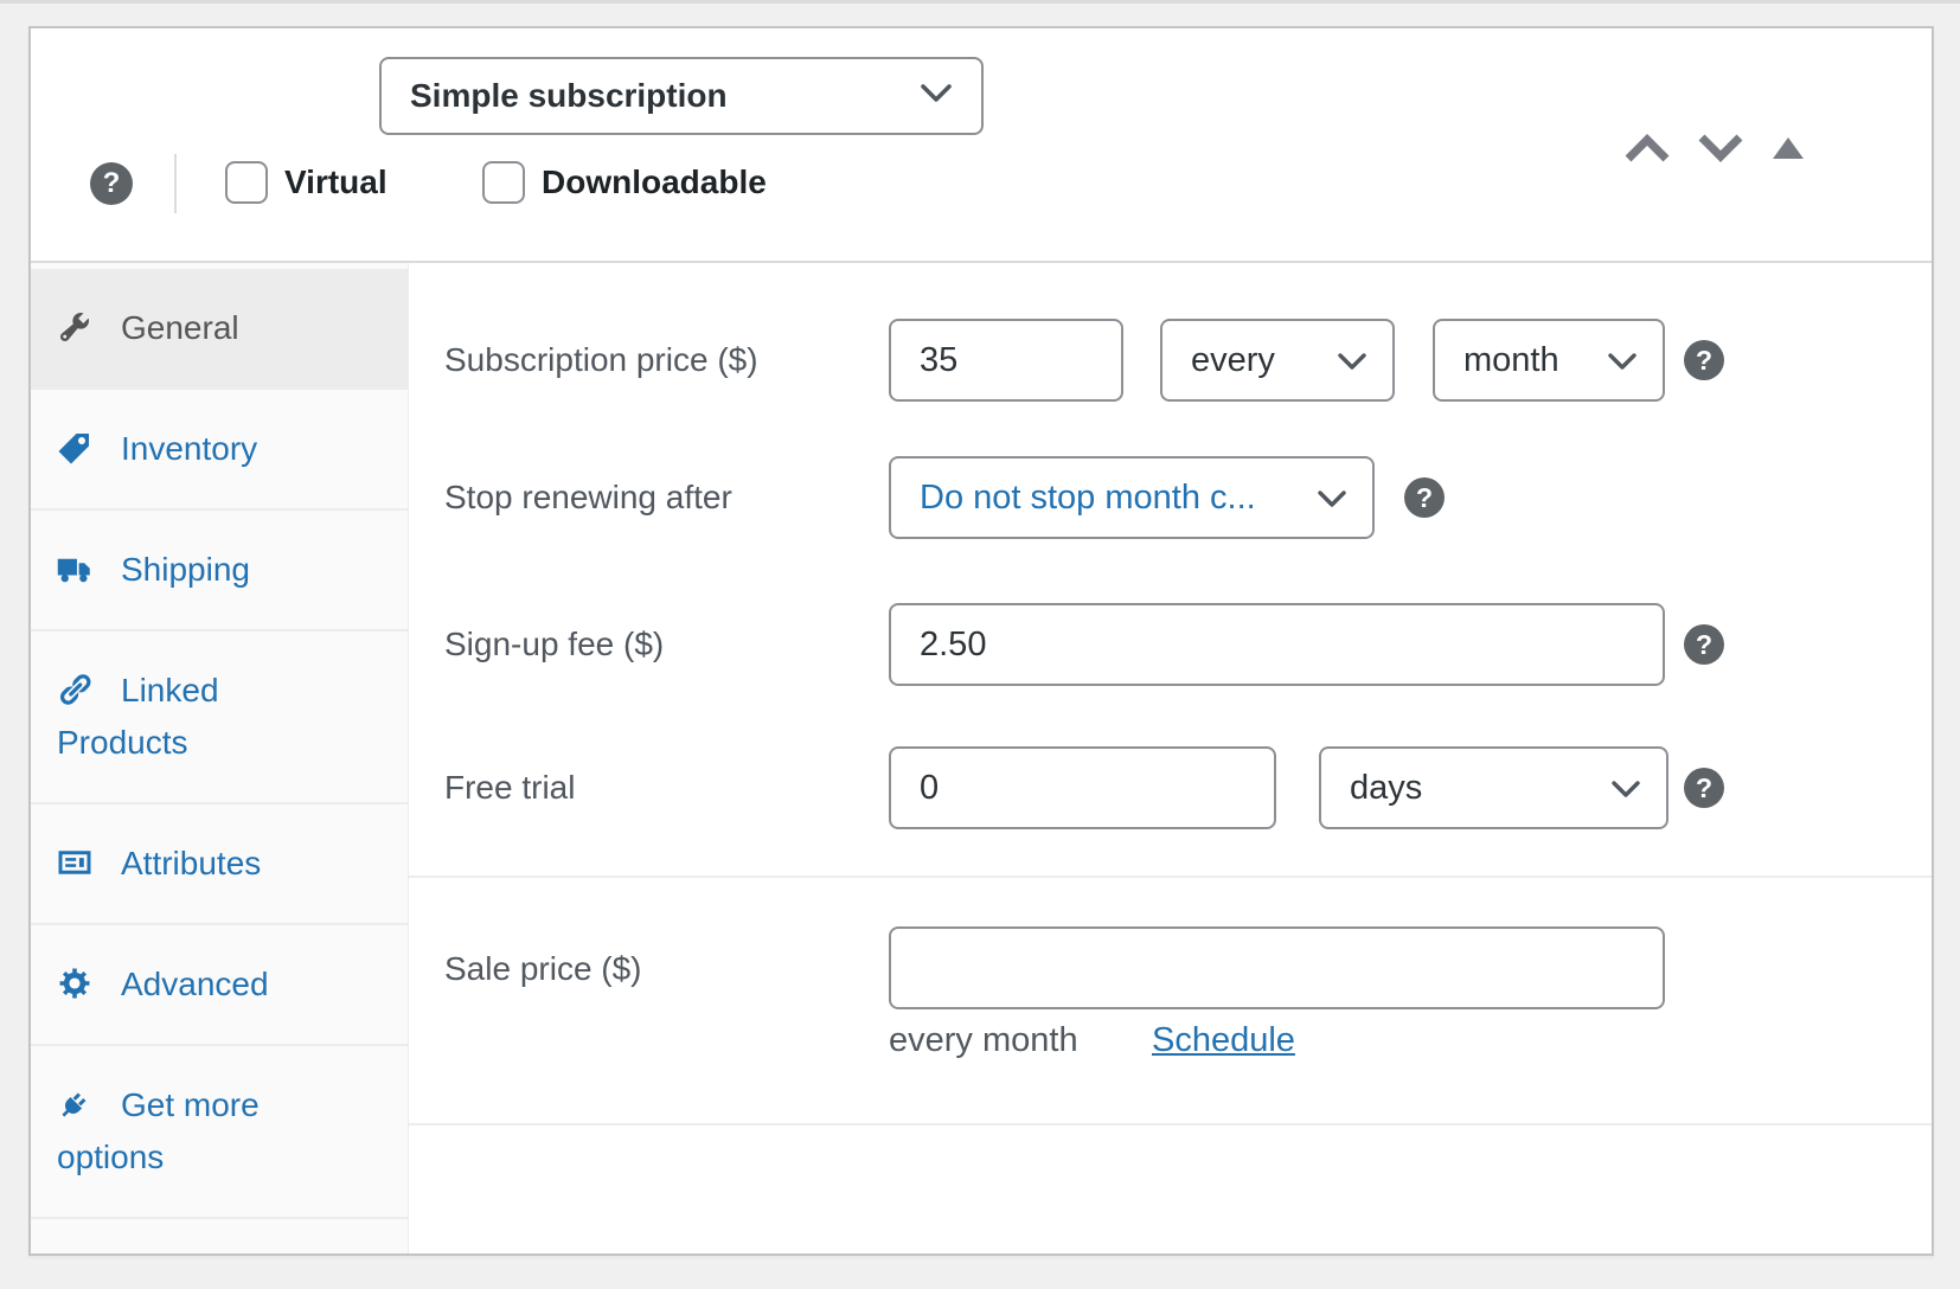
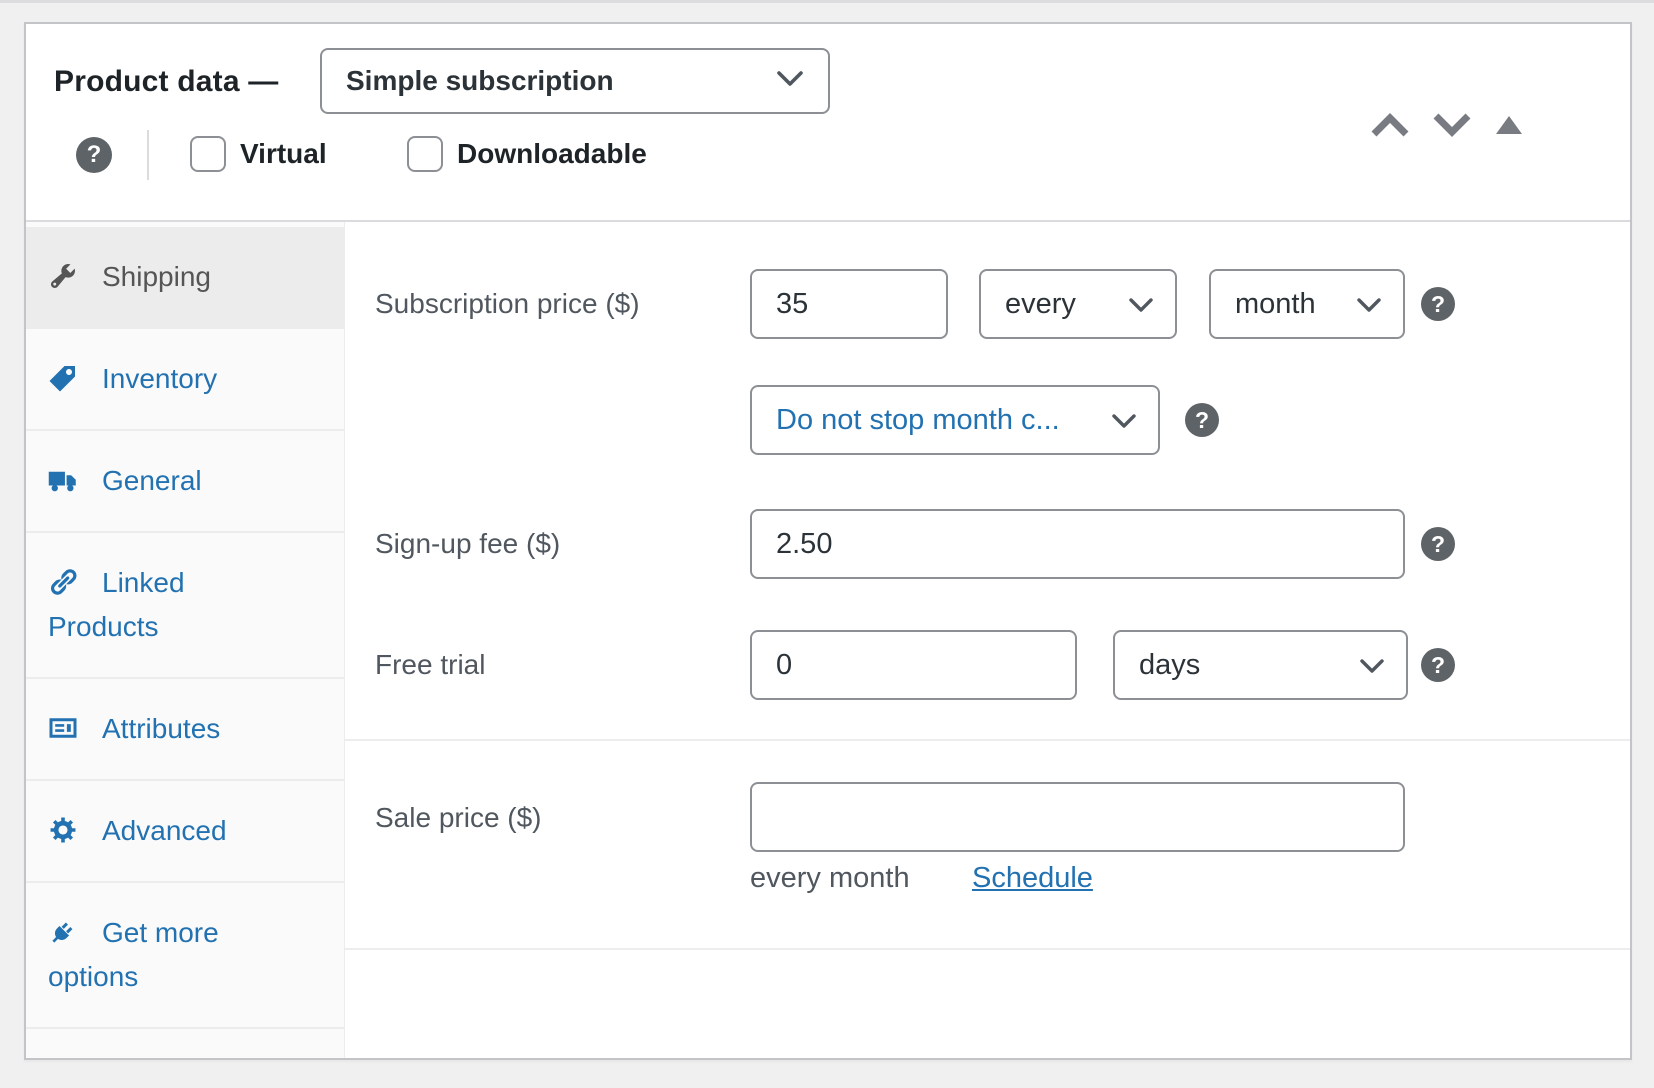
+ Product data —
  Simple subscription
  ?
  Virtual
  Downloadable
- General
+ Shipping
  Inventory
- Shipping
+ General
  Linked Products
  Attributes
  Advanced
  Get more options
  Subscription price ($)
  35
  every
  month
  ?
- Stop renewing after
  Do not stop month c...
  ?
  Sign-up fee ($)
  2.50
  ?
  Free trial
  0
  days
  ?
  Sale price ($)
  every month
  Schedule
